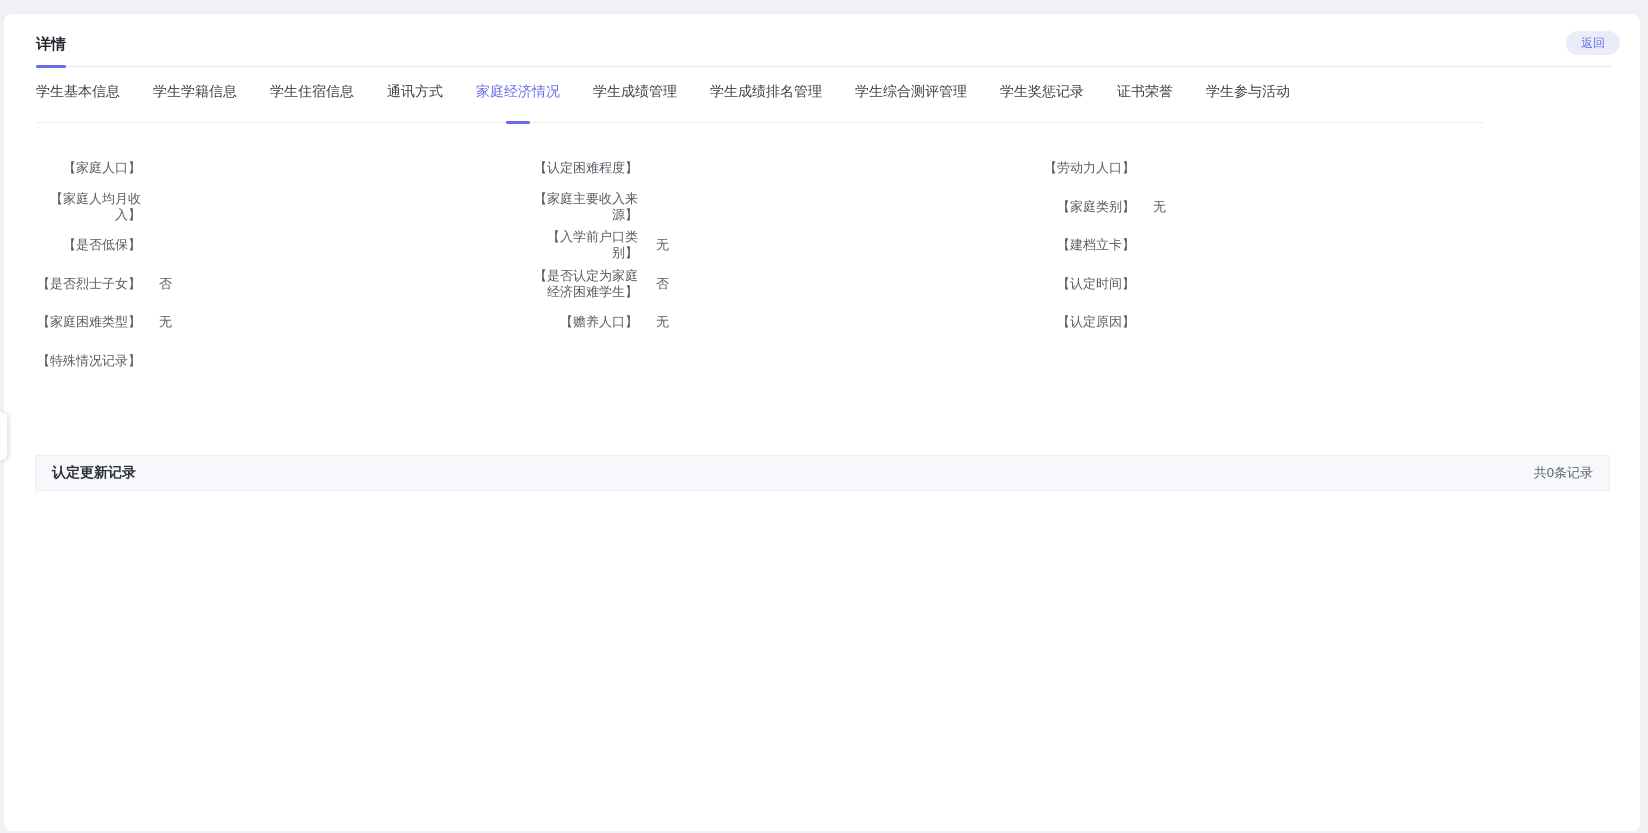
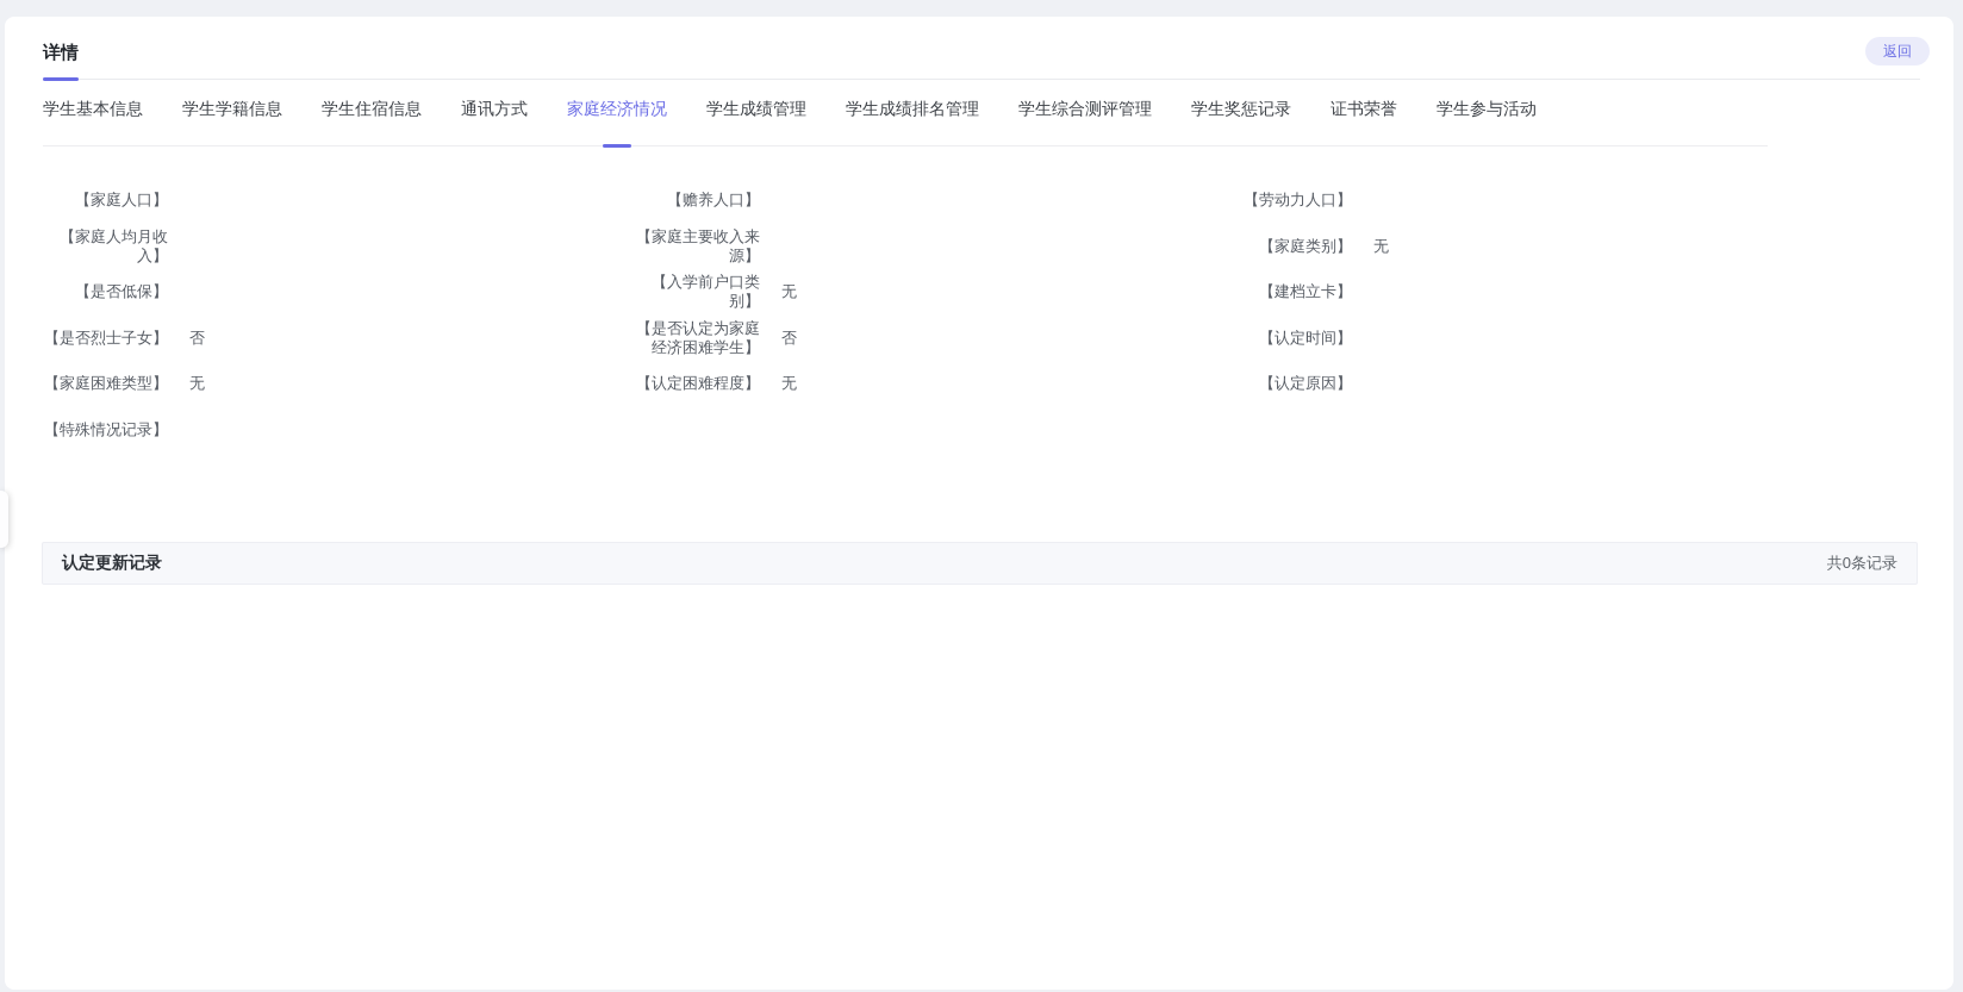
  详情
  返回
  学生基本信息
  学生学籍信息
  学生住宿信息
  通讯方式
  家庭经济情况
  学生成绩管理
  学生成绩排名管理
  学生综合测评管理
  学生奖惩记录
  证书荣誉
  学生参与活动
  【家庭人口】
- 【认定困难程度】
+ 【赡养人口】
  【劳动力人口】
  【家庭人均月收
  入】
  【家庭主要收入来
  源】
  【家庭类别】
  无
  【是否低保】
  【入学前户口类
  别】
  无
  【建档立卡】
  【是否烈士子女】
  否
  【是否认定为家庭
  经济困难学生】
  否
  【认定时间】
  【家庭困难类型】
  无
- 【赡养人口】
+ 【认定困难程度】
  无
  【认定原因】
  【特殊情况记录】
  认定更新记录
  共0条记录
